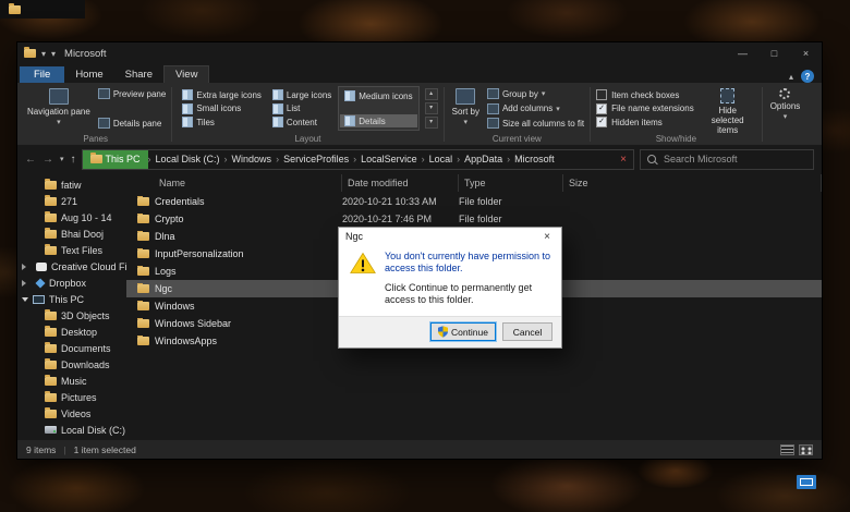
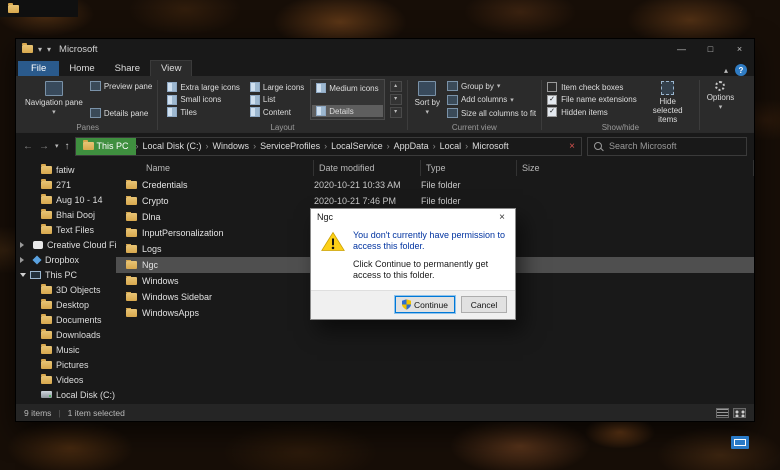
  ▾
  ▾
  Microsoft
  —
  □
  ×
  File
  Home
  Share
  View
  ▴
  ?
  Navigation pane
  Preview pane
  Details pane
  Panes
  Extra large icons
  Small icons
  Tiles
  Large icons
  List
  Content
  Medium icons
  Details
  Layout
  Sort by
  Group by
  Add columns
  Size all columns to fit
  Current view
  Item check boxes
  File name extensions
  Hidden items
  Hide selected items
  Show/hide
  Options
  ←
  →
  ↑
  This PC
  ›
  Local Disk (C:)
  ›
  Windows
  ›
  ServiceProfiles
  ›
  LocalService
  ›
- Local
+ AppData
  ›
- AppData
+ Local
  ›
  Microsoft
  ×
  Search Microsoft
  fatiw
  271
  Aug 10 - 14
  Bhai Dooj
  Text Files
  Creative Cloud Fi
  Dropbox
  This PC
  3D Objects
  Desktop
  Documents
  Downloads
  Music
  Pictures
  Videos
  Local Disk (C:)
  Name
  Date modified
  Type
  Size
  Credentials
  2020-10-21 10:33 AM
  File folder
  Crypto
  2020-10-21 7:46 PM
  File folder
  Dlna
  InputPersonalization
  Logs
  Ngc
  Windows
  Windows Sidebar
  WindowsApps
  9 items
  |
  1 item selected
  Ngc
  ×
  You don't currently have permission to access this folder.
  Click Continue to permanently get access to this folder.
  Continue
  Cancel
